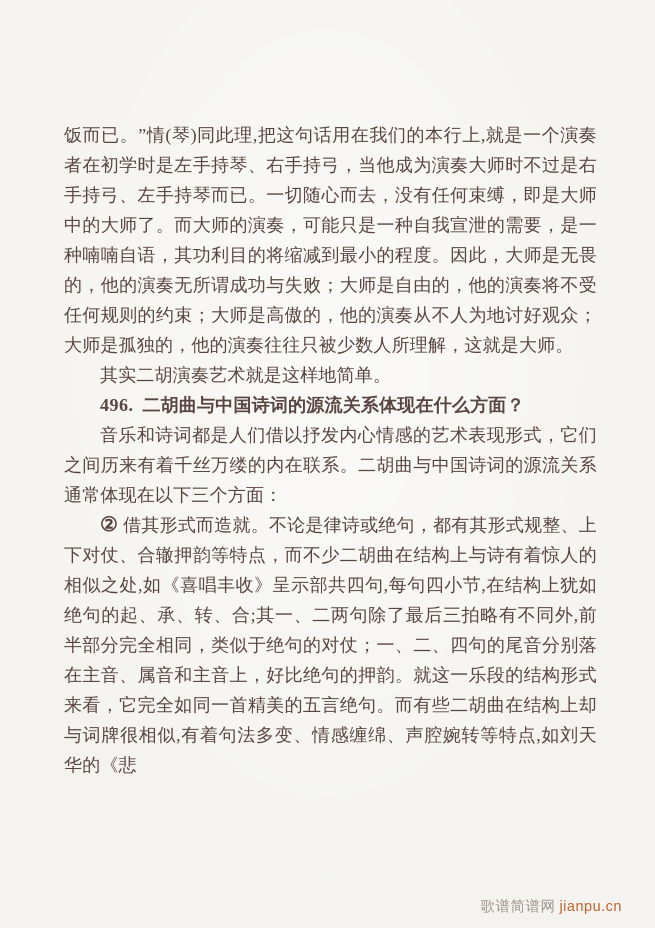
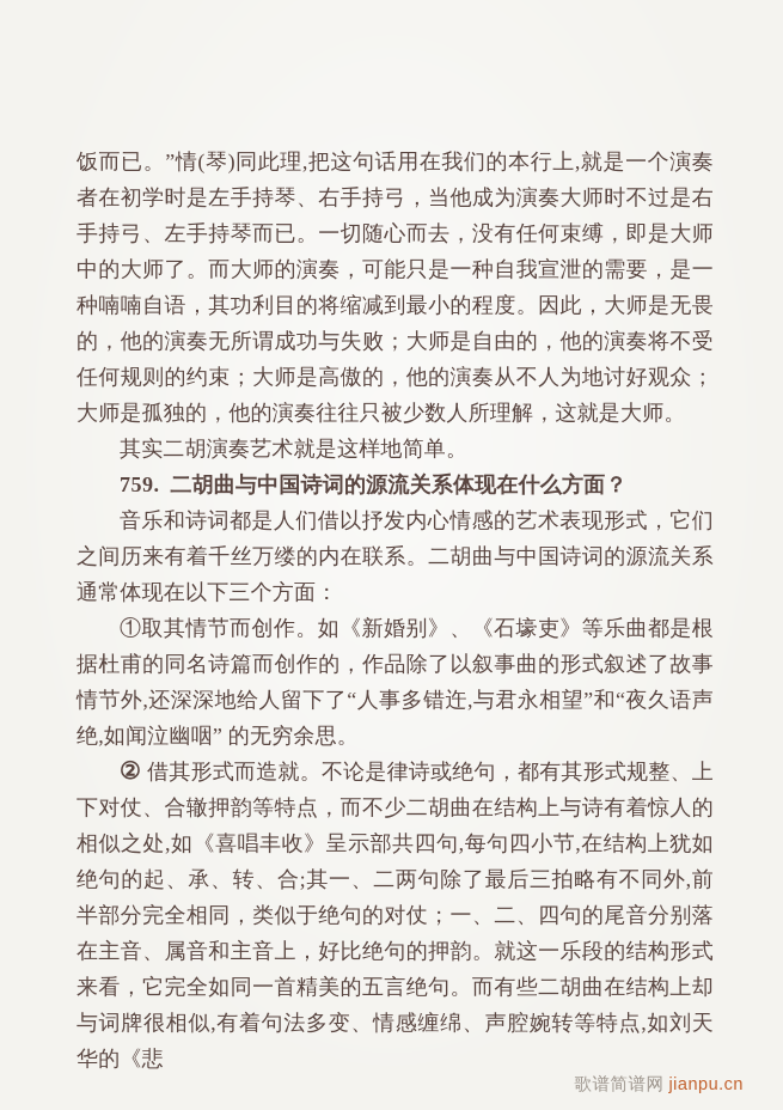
  饭而已。”情(琴)同此理,把这句话用在我们的本行上,就是一个演奏者在初学时是左手持琴、右手持弓，当他成为演奏大师时不过是右手持弓、左手持琴而已。一切随心而去，没有任何束缚，即是大师中的大师了。而大师的演奏，可能只是一种自我宣泄的需要，是一种喃喃自语，其功利目的将缩减到最小的程度。因此，大师是无畏的，他的演奏无所谓成功与失败；大师是自由的，他的演奏将不受任何规则的约束；大师是高傲的，他的演奏从不人为地讨好观众；大师是孤独的，他的演奏往往只被少数人所理解，这就是大师。
  其实二胡演奏艺术就是这样地简单。
- 496. 二胡曲与中国诗词的源流关系体现在什么方面？
+ 759. 二胡曲与中国诗词的源流关系体现在什么方面？
  音乐和诗词都是人们借以抒发内心情感的艺术表现形式，它们之间历来有着千丝万缕的内在联系。二胡曲与中国诗词的源流关系通常体现在以下三个方面：
+ ①取其情节而创作。如《新婚别》、《石壕吏》等乐曲都是根据杜甫的同名诗篇而创作的，作品除了以叙事曲的形式叙述了故事情节外,还深深地给人留下了“人事多错迕,与君永相望”和“夜久语声绝,如闻泣幽咽” 的无穷余思。
  ② 借其形式而造就。不论是律诗或绝句，都有其形式规整、上下对仗、合辙押韵等特点，而不少二胡曲在结构上与诗有着惊人的相似之处,如《喜唱丰收》呈示部共四句,每句四小节,在结构上犹如绝句的起、承、转、合;其一、二两句除了最后三拍略有不同外,前半部分完全相同，类似于绝句的对仗；一、二、四句的尾音分别落在主音、属音和主音上，好比绝句的押韵。就这一乐段的结构形式来看，它完全如同一首精美的五言绝句。而有些二胡曲在结构上却与词牌很相似,有着句法多变、情感缠绵、声腔婉转等特点,如刘天华的《悲
  歌谱简谱网 jianpu.cn
